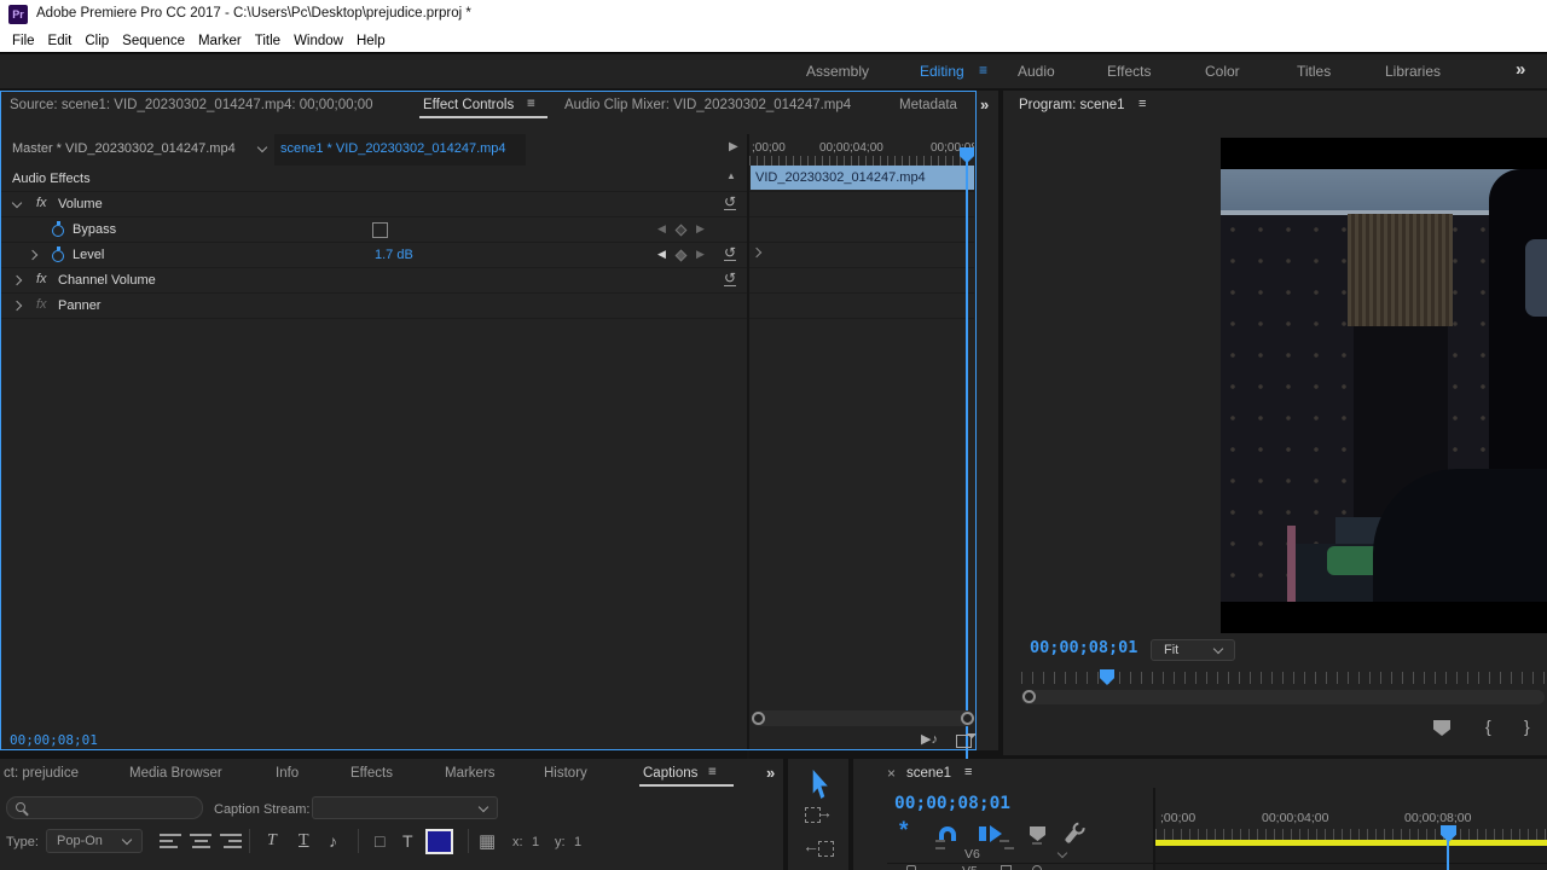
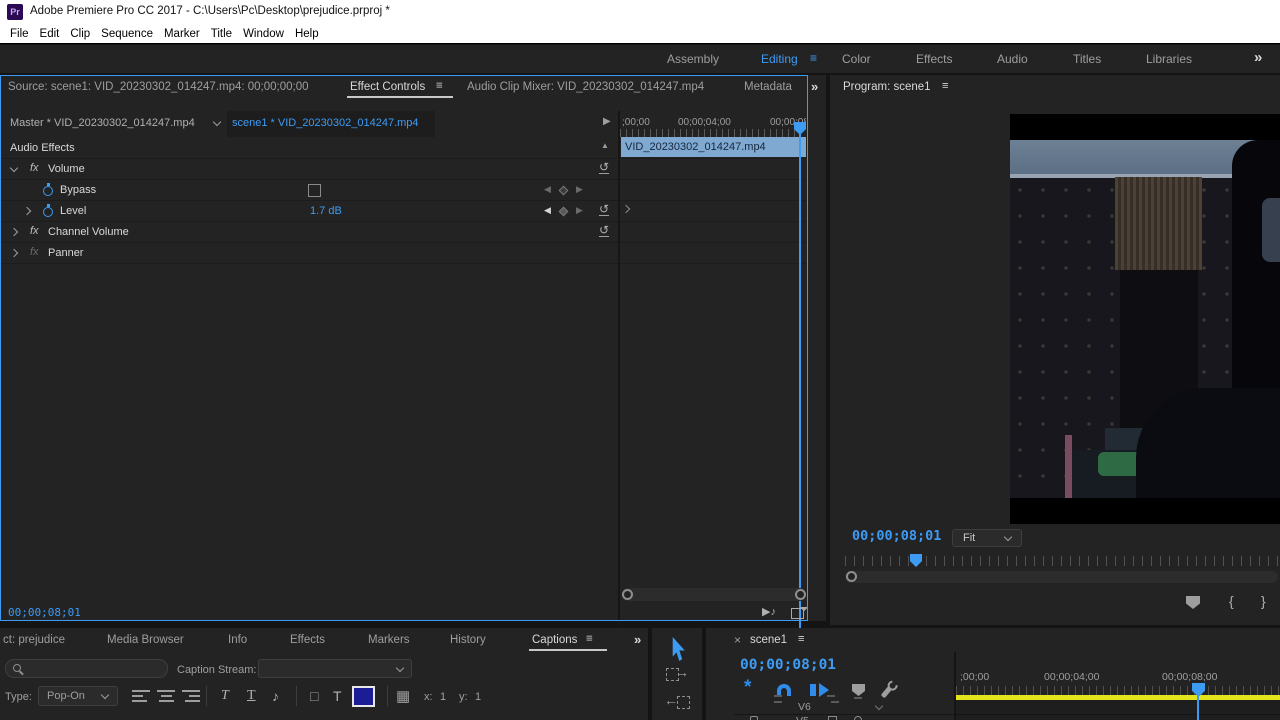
  Pr
  Adobe Premiere Pro CC 2017 - C:\Users\Pc\Desktop\prejudice.prproj *
  File
  Edit
  Clip
  Sequence
  Marker
  Title
  Window
  Help
  Assembly
  Editing
  ≡
- Audio
+ Color
  Effects
- Color
+ Audio
  Titles
  Libraries
  »
  Source: scene1: VID_20230302_014247.mp4: 00;00;00;00
  Effect Controls
  ≡
  Audio Clip Mixer: VID_20230302_014247.mp4
  Metadata
  »
  Master * VID_20230302_014247.mp4
  scene1 * VID_20230302_014247.mp4
  ▶
  Audio Effects
  ▲
  fx
  Volume
  ↺
  Bypass
  ◀
  ▶
  Level
  1.7 dB
  ◀
  ▶
  ↺
  fx
  Channel Volume
  ↺
  fx
  Panner
  ;00;00
  00;00;04;00
  VID_20230302_014247.mp4
  ▶♪
  00;00;08;01
  Program: scene1
  ≡
  00;00;08;01
  Fit
  {
  }
  ct: prejudice
  Media Browser
  Info
  Effects
  Markers
  History
  Captions
  ≡
  »
  Caption Stream:
  Type:
  Pop-On
  T
  T
  ♪
  □
  T
  ▦
  x:
  1
  y:
  1
  →
  ←
  ×
  scene1
  ≡
  00;00;08;01
  *
  V6
  ;00;00
  00;00;04;00
  00;00;08;00
